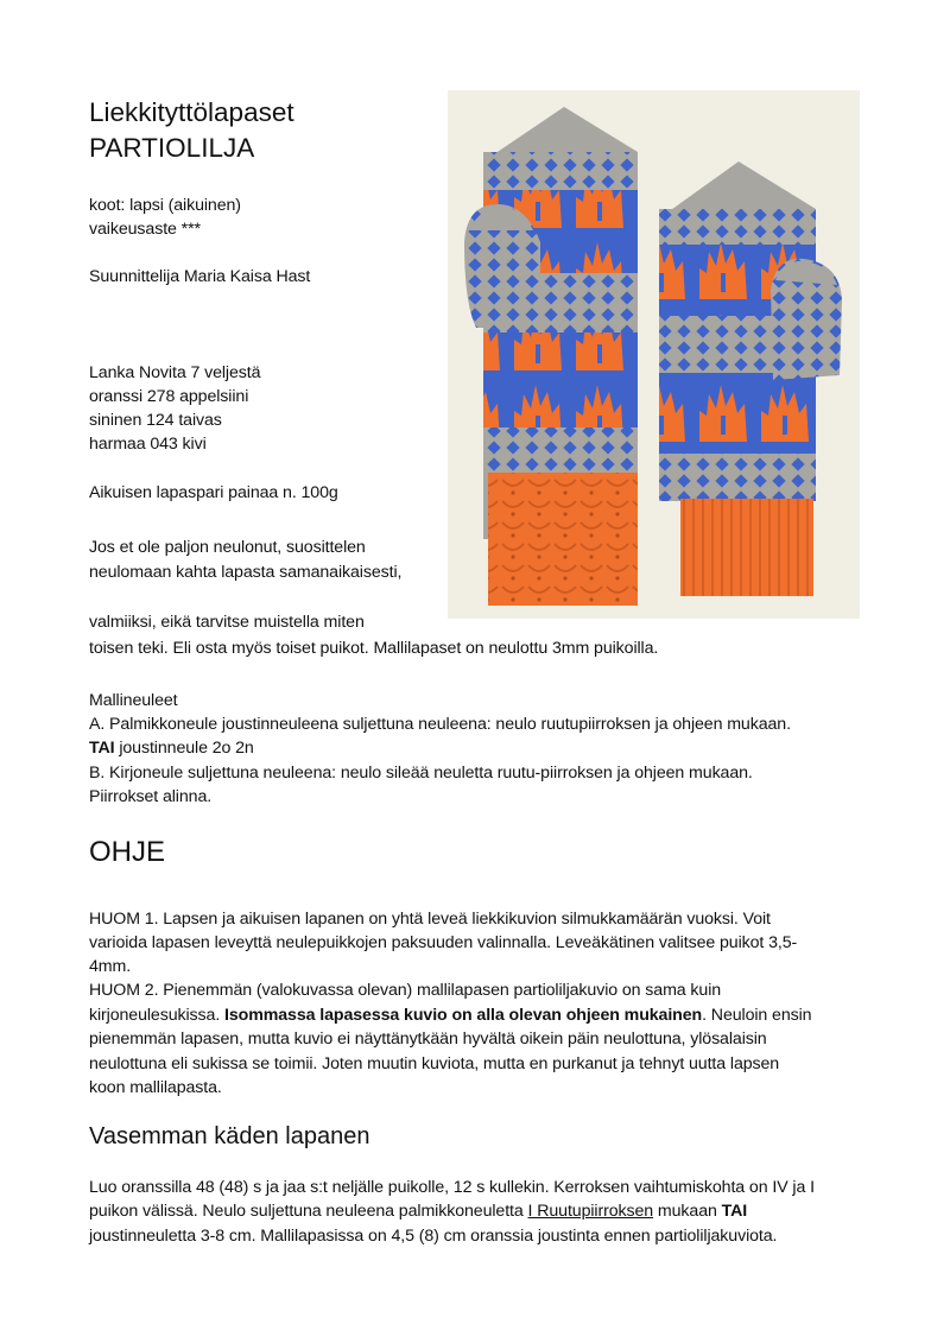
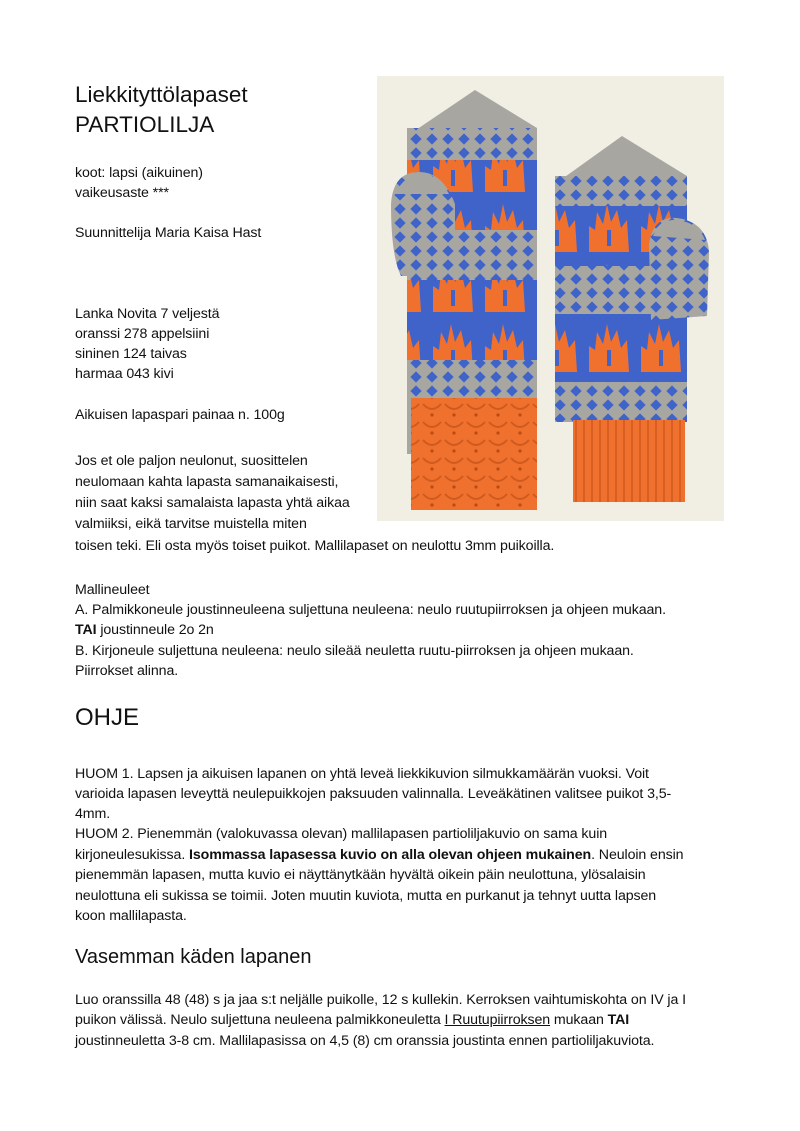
  Liekkityttölapaset
  PARTIOLILJA
  koot: lapsi (aikuinen)
  vaikeusaste ***
  Suunnittelija Maria Kaisa Hast
  Lanka Novita 7 veljestä
  oranssi 278 appelsiini
  sininen 124 taivas
  harmaa 043 kivi
  Aikuisen lapaspari painaa n. 100g
  Jos et ole paljon neulonut, suosittelen
  neulomaan kahta lapasta samanaikaisesti,
+ niin saat kaksi samalaista lapasta yhtä aikaa
  valmiiksi, eikä tarvitse muistella miten
  toisen teki. Eli osta myös toiset puikot. Mallilapaset on neulottu 3mm puikoilla.
  Mallineuleet
  A. Palmikkoneule joustinneuleena suljettuna neuleena: neulo ruutupiirroksen ja ohjeen mukaan.
  TAI joustinneule 2o 2n
  B. Kirjoneule suljettuna neuleena: neulo sileää neuletta ruutu-piirroksen ja ohjeen mukaan.
  Piirrokset alinna.
  OHJE
  HUOM 1. Lapsen ja aikuisen lapanen on yhtä leveä liekkikuvion silmukkamäärän vuoksi. Voit
  varioida lapasen leveyttä neulepuikkojen paksuuden valinnalla. Leveäkätinen valitsee puikot 3,5-
  4mm.
  HUOM 2. Pienemmän (valokuvassa olevan) mallilapasen partioliljakuvio on sama kuin
  kirjoneulesukissa. Isommassa lapasessa kuvio on alla olevan ohjeen mukainen. Neuloin ensin
  pienemmän lapasen, mutta kuvio ei näyttänytkään hyvältä oikein päin neulottuna, ylösalaisin
  neulottuna eli sukissa se toimii. Joten muutin kuviota, mutta en purkanut ja tehnyt uutta lapsen
  koon mallilapasta.
  Vasemman käden lapanen
  Luo oranssilla 48 (48) s ja jaa s:t neljälle puikolle, 12 s kullekin. Kerroksen vaihtumiskohta on IV ja I
  puikon välissä. Neulo suljettuna neuleena palmikkoneuletta I Ruutupiirroksen mukaan TAI
  joustinneuletta 3-8 cm. Mallilapasissa on 4,5 (8) cm oranssia joustinta ennen partioliljakuviota.
